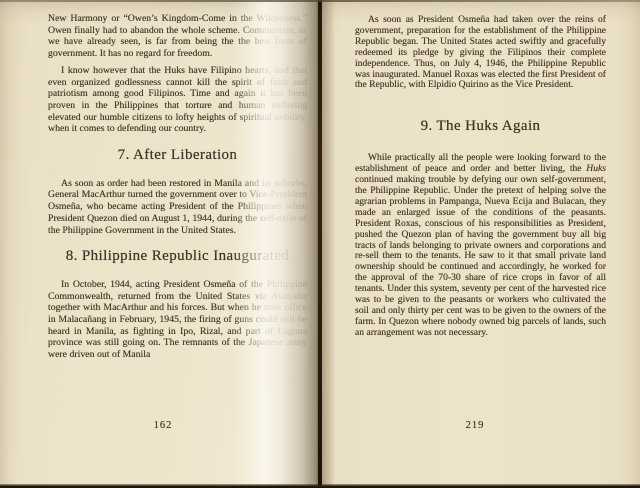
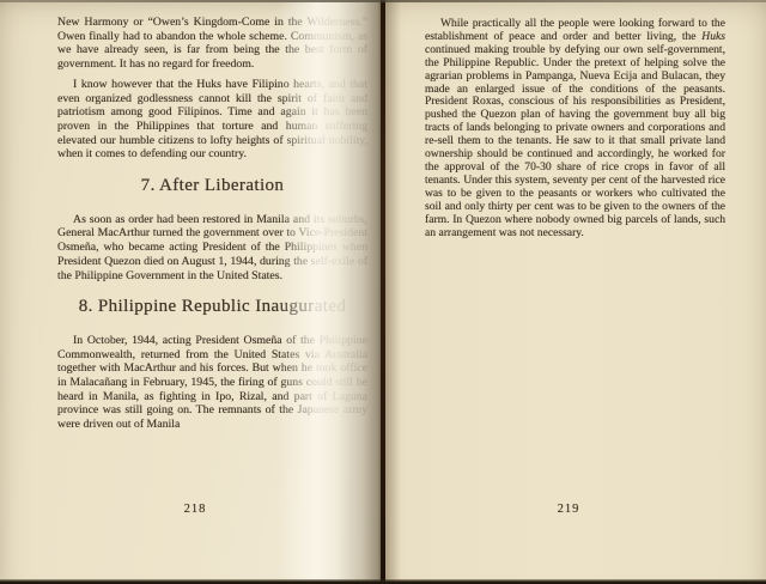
  New Harmony or “Owen’s Kingdom-Come i Owen finally had to abandon the whole schem we have already seen, is far from being th government. It has no regard for freedom.
  I know however that the Huks have Filipi even organized godlessness cannot kill the patriotism among good Filipinos. Time and proven in the Philippines that torture and elevated our humble citizens to lofty heights o when it comes to defending our country.
  7. After Liberatio
  As soon as order had been restored in Man General MacArthur turned the government ov Osmeña, who became acting President of th President Quezon died on August 1, 1944, dur the Philippine Government in the United State
  8. Philippine Republic Ina
  In October, 1944, acting President Osmeñ Commonwealth, returned from the United S together with MacArthur and his forces. But in Malacañang in February, 1945, the firing of heard in Manila, as fighting in Ipo, Rizal, a province was still going on. The remnants of were driven out of Manila
- 162
+ 218
- As soon as President Osmeña had taken over the reins of government, preparation for the establishment of the Philippine Republic began. The United States acted swiftly and gracefully redeemed its pledge by giving the Filipinos their complete independence. Thus, on July 4, 1946, the Philippine Republic was inaugurated. Manuel Roxas was elected the first President of the Republic, with Elpidio Quirino as the Vice President.
- 9. The Huks Again
  While practically all the people were looking forward to the establishment of peace and order and better living, the Huks continued making trouble by defying our own self-government, the Philippine Republic. Under the pretext of helping solve the agrarian problems in Pampanga, Nueva Ecija and Bulacan, they made an enlarged issue of the conditions of the peasants. President Roxas, conscious of his responsibilities as President, pushed the Quezon plan of having the government buy all big tracts of lands belonging to private owners and corporations and re-sell them to the tenants. He saw to it that small private land ownership should be continued and accordingly, he worked for the approval of the 70-30 share of rice crops in favor of all tenants. Under this system, seventy per cent of the harvested rice was to be given to the peasants or workers who cultivated the soil and only thirty per cent was to be given to the owners of the farm. In Quezon where nobody owned big parcels of lands, such an arrangement was not necessary.
  219
